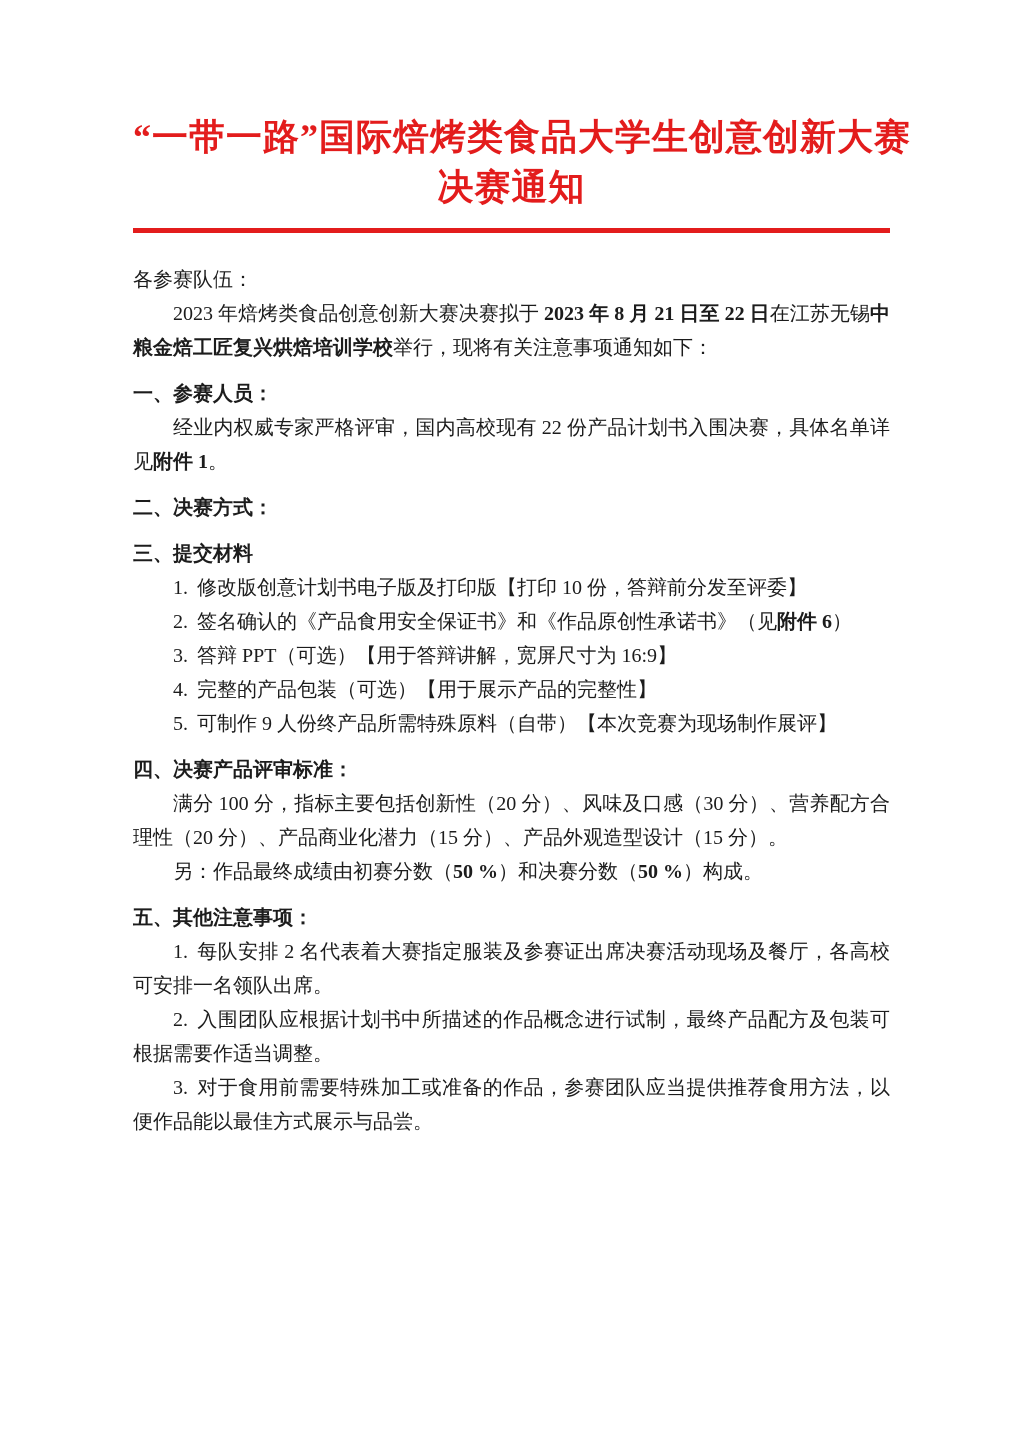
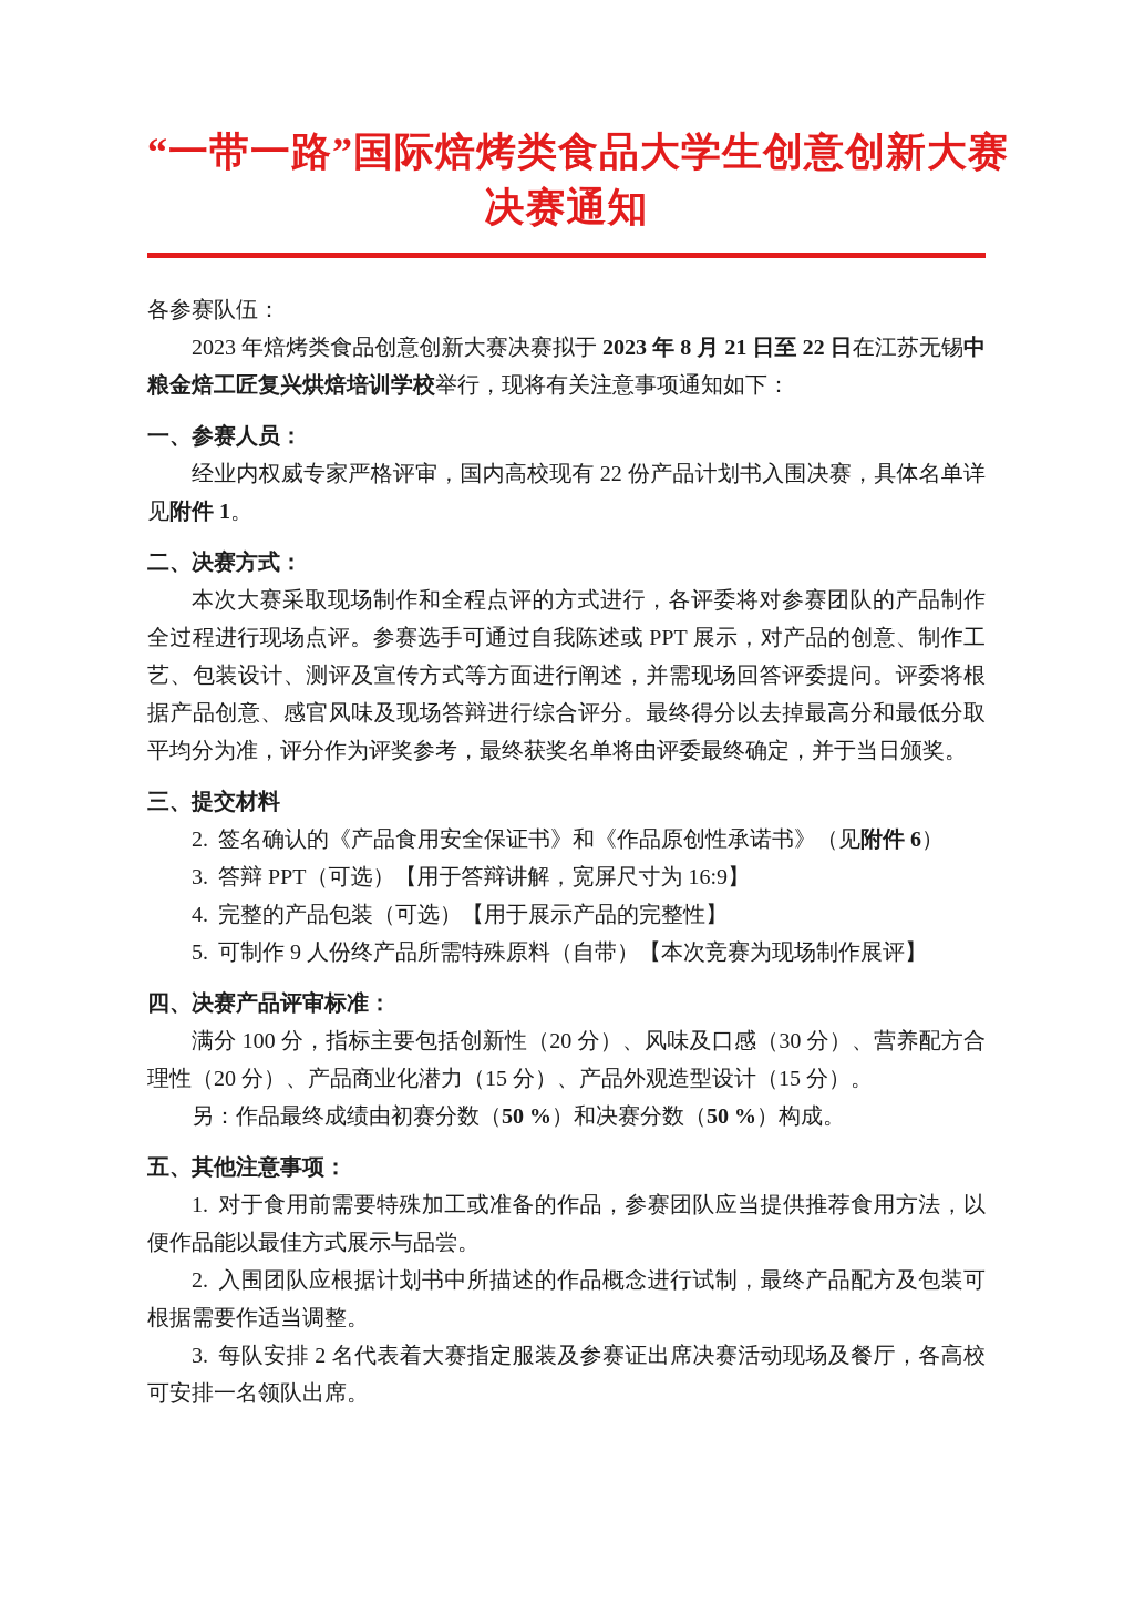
  “一带一路”国际焙烤类食品大学生创意创新大赛
  决赛通知
  各参赛队伍：
  2023 年焙烤类食品创意创新大赛决赛拟于 2023 年 8 月 21 日至 22 日在江苏无锡中粮金焙工匠复兴烘焙培训学校举行，现将有关注意事项通知如下：
  一、参赛人员：
  经业内权威专家严格评审，国内高校现有 22 份产品计划书入围决赛，具体名单详见附件 1。
  二、决赛方式：
+ 本次大赛采取现场制作和全程点评的方式进行，各评委将对参赛团队的产品制作全过程进行现场点评。参赛选手可通过自我陈述或 PPT 展示，对产品的创意、制作工艺、包装设计、测评及宣传方式等方面进行阐述，并需现场回答评委提问。评委将根据产品创意、感官风味及现场答辩进行综合评分。最终得分以去掉最高分和最低分取平均分为准，评分作为评奖参考，最终获奖名单将由评委最终确定，并于当日颁奖。
  三、提交材料
- 1. 修改版创意计划书电子版及打印版【打印 10 份，答辩前分发至评委】
  2. 签名确认的《产品食用安全保证书》和《作品原创性承诺书》（见附件 6）
  3. 答辩 PPT（可选）【用于答辩讲解，宽屏尺寸为 16:9】
  4. 完整的产品包装（可选）【用于展示产品的完整性】
  5. 可制作 9 人份终产品所需特殊原料（自带）【本次竞赛为现场制作展评】
  四、决赛产品评审标准：
  满分 100 分，指标主要包括创新性（20 分）、风味及口感（30 分）、营养配方合理性（20 分）、产品商业化潜力（15 分）、产品外观造型设计（15 分）。
  另：作品最终成绩由初赛分数（50 %）和决赛分数（50 %）构成。
  五、其他注意事项：
- 1. 每队安排 2 名代表着大赛指定服装及参赛证出席决赛活动现场及餐厅，各高校可安排一名领队出席。
+ 1. 对于食用前需要特殊加工或准备的作品，参赛团队应当提供推荐食用方法，以便作品能以最佳方式展示与品尝。
  2. 入围团队应根据计划书中所描述的作品概念进行试制，最终产品配方及包装可根据需要作适当调整。
- 3. 对于食用前需要特殊加工或准备的作品，参赛团队应当提供推荐食用方法，以便作品能以最佳方式展示与品尝。
+ 3. 每队安排 2 名代表着大赛指定服装及参赛证出席决赛活动现场及餐厅，各高校可安排一名领队出席。
